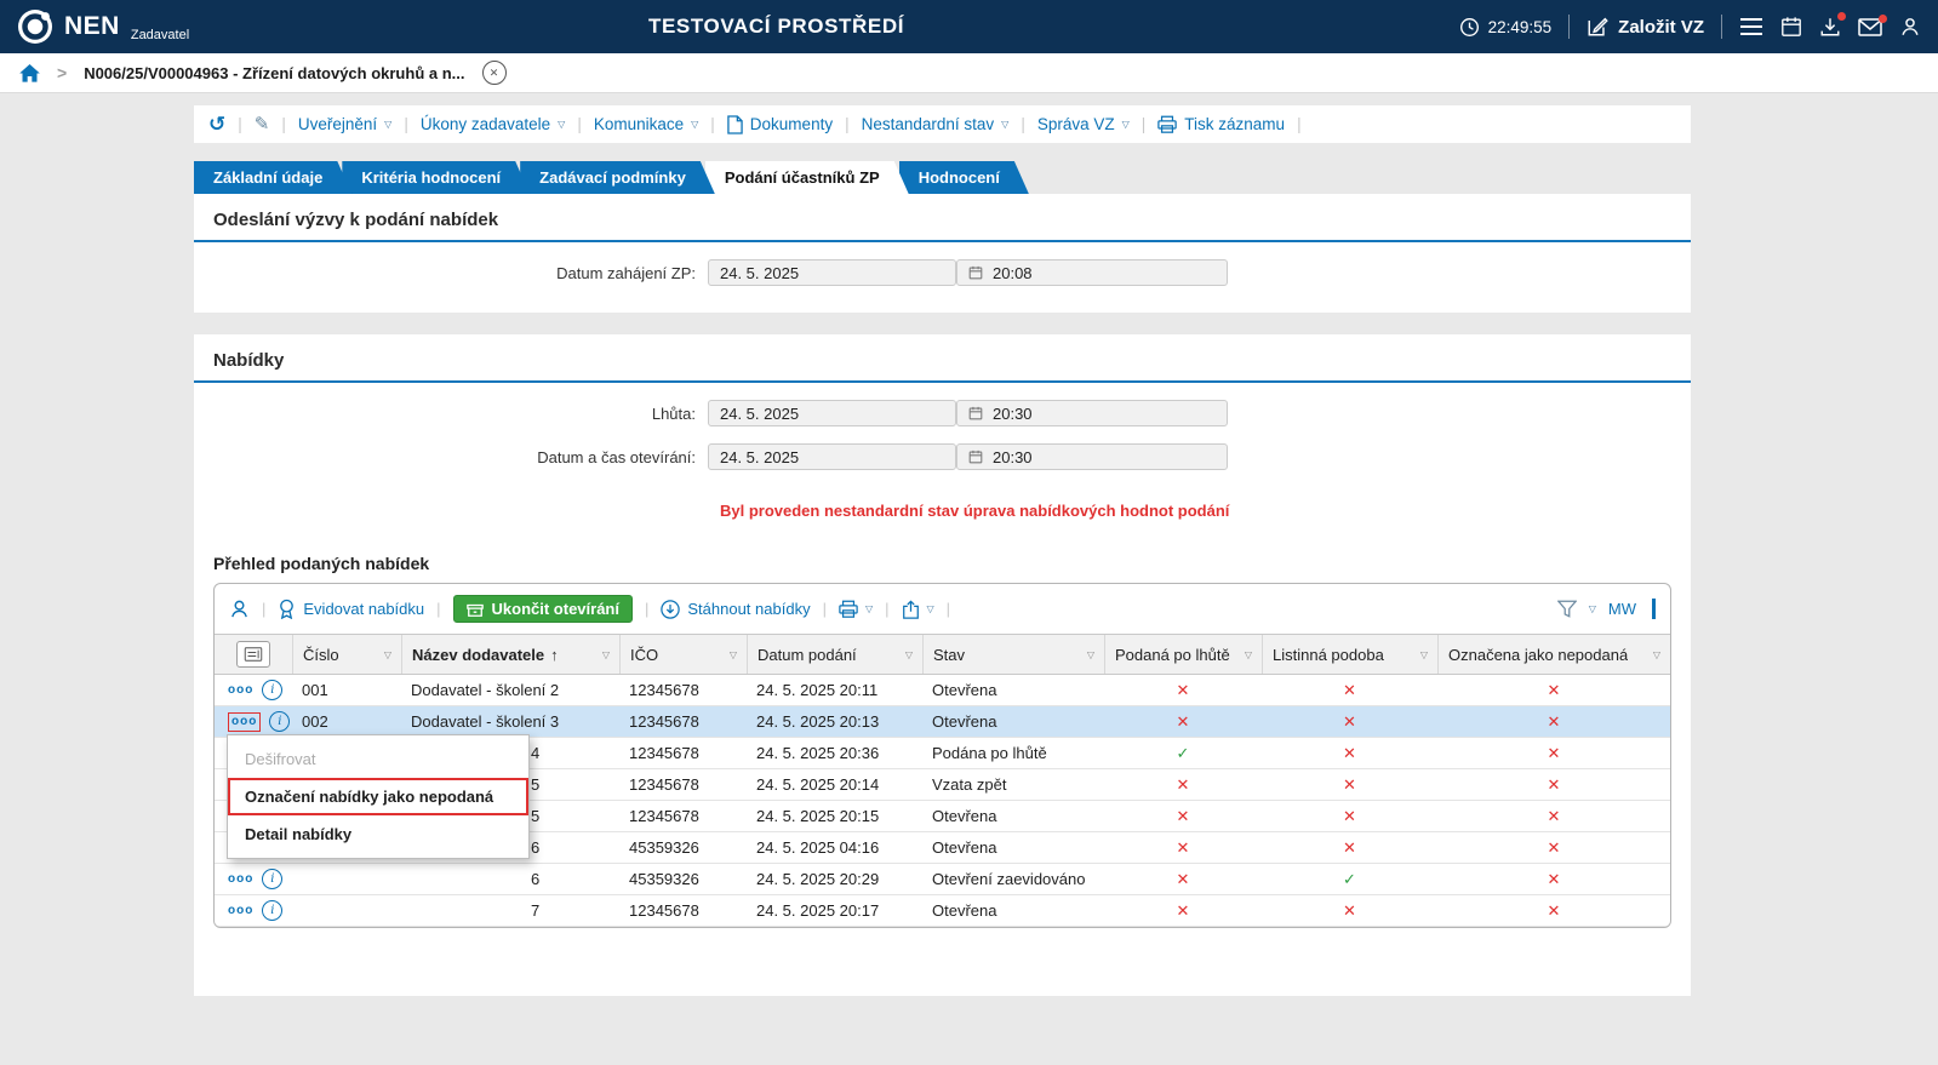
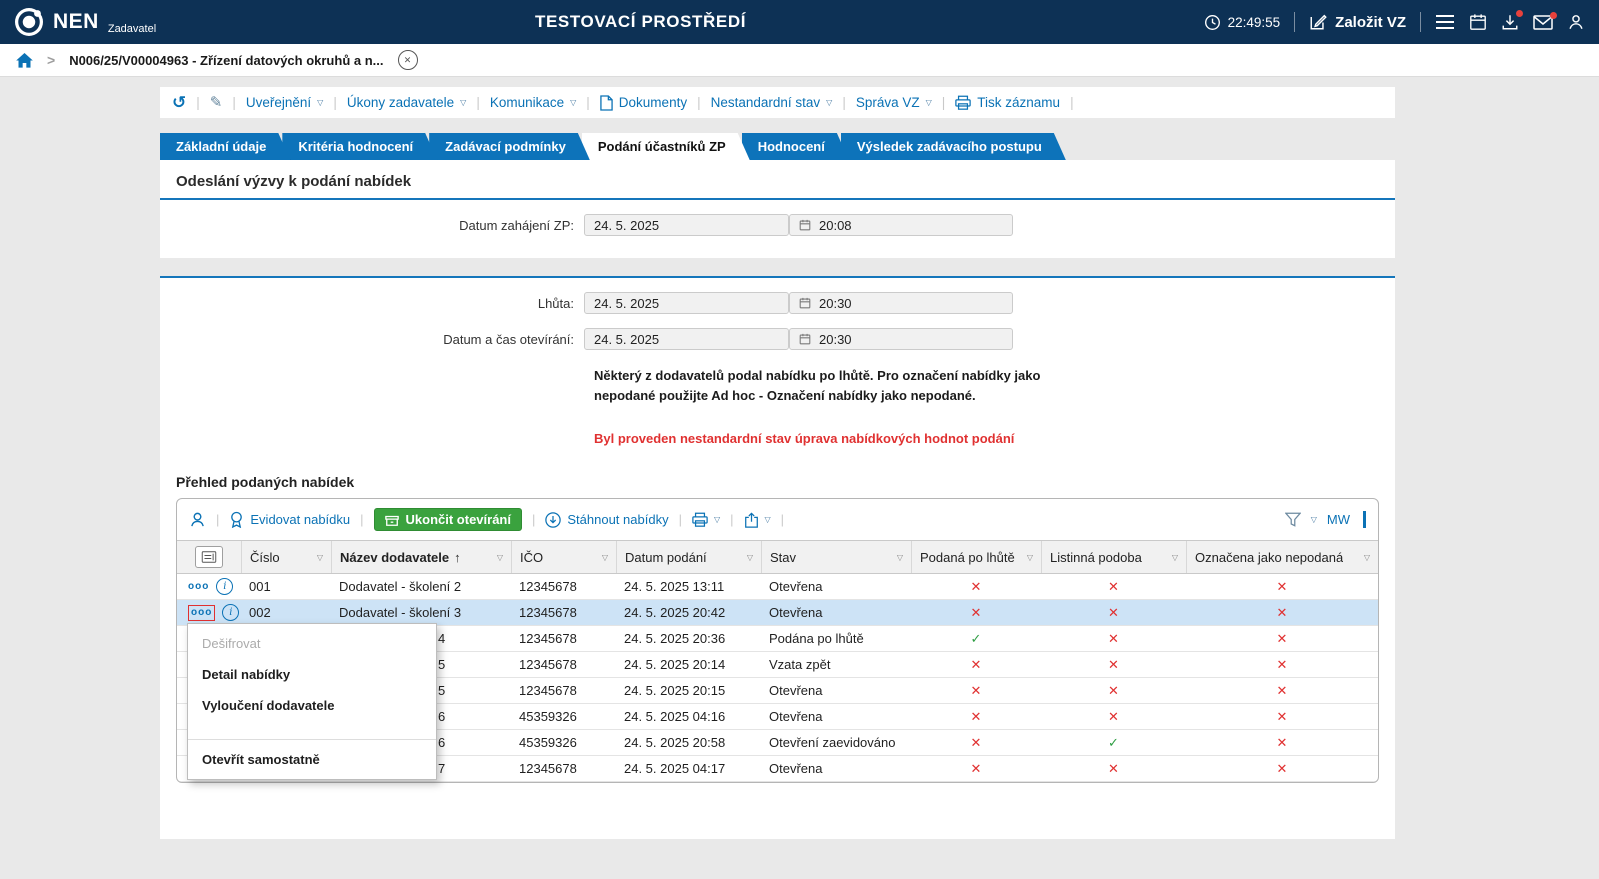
  NEN
  Zadavatel
  TESTOVACÍ PROSTŘEDÍ
  22:49:55
  Založit VZ
  >
  N006/25/V00004963 - Zřízení datových okruhů a n...
  ↺
  |
  ✎
  |
  Uveřejnění
  ▽
  |
  Úkony zadavatele
  ▽
  |
  Komunikace
  ▽
  |
  Dokumenty
  |
  Nestandardní stav
  ▽
  |
  Správa VZ
  ▽
  |
  Tisk záznamu
  |
  Základní údaje
  Kritéria hodnocení
  Zadávací podmínky
  Podání účastníků ZP
  Hodnocení
+ Výsledek zadávacího postupu
  Odeslání výzvy k podání nabídek
  Datum zahájení ZP:
  24. 5. 2025
  20:08
- Nabídky
  Lhůta:
  24. 5. 2025
  20:30
  Datum a čas otevírání:
  24. 5. 2025
  20:30
+ Některý z dodavatelů podal nabídku po lhůtě. Pro označení nabídky jako nepodané použijte Ad hoc - Označení nabídky jako nepodané.
  Byl proveden nestandardní stav úprava nabídkových hodnot podání
  Přehled podaných nabídek
  |
  Evidovat nabídku
  |
  Ukončit otevírání
  |
  Stáhnout nabídky
  |
  ▽
  |
  ▽
  |
  ▽
  MW
  Číslo
  ▽
  Název dodavatele
  ↑
  ▽
  IČO
  ▽
  Datum podání
  ▽
  Stav
  ▽
  Podaná po lhůtě
  ▽
  Listinná podoba
  ▽
  Označena jako nepodaná
  ▽
  001
  Dodavatel - školení 2
  12345678
- 24. 5. 2025 20:11
+ 24. 5. 2025 13:11
  Otevřena
  002
  Dodavatel - školení 3
  12345678
- 24. 5. 2025 20:13
+ 24. 5. 2025 20:42
  Otevřena
  4
  12345678
  24. 5. 2025 20:36
  Podána po lhůtě
  5
  12345678
  24. 5. 2025 20:14
  Vzata zpět
  5
  12345678
  24. 5. 2025 20:15
  Otevřena
  6
  45359326
  24. 5. 2025 04:16
  Otevřena
  6
  45359326
- 24. 5. 2025 20:29
+ 24. 5. 2025 20:58
  Otevření zaevidováno
  7
  12345678
- 24. 5. 2025 20:17
+ 24. 5. 2025 04:17
  Otevřena
  Dešifrovat
- Označení nabídky jako nepodaná
  Detail nabídky
+ Vyloučení dodavatele
+ Otevřít samostatně
